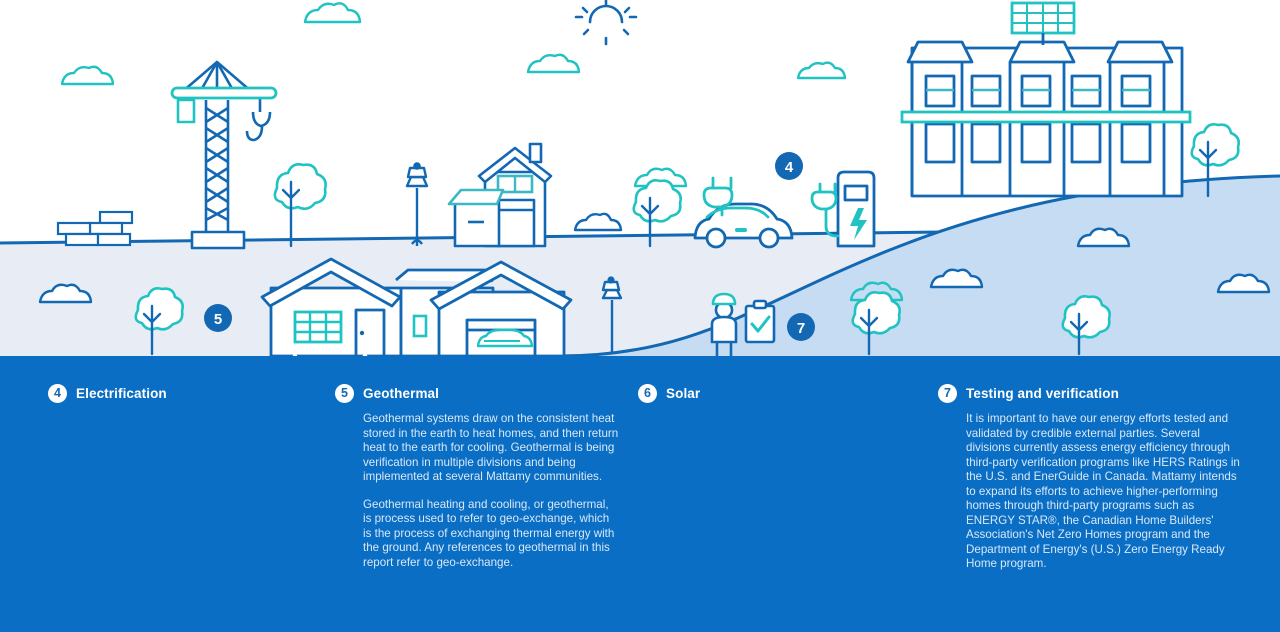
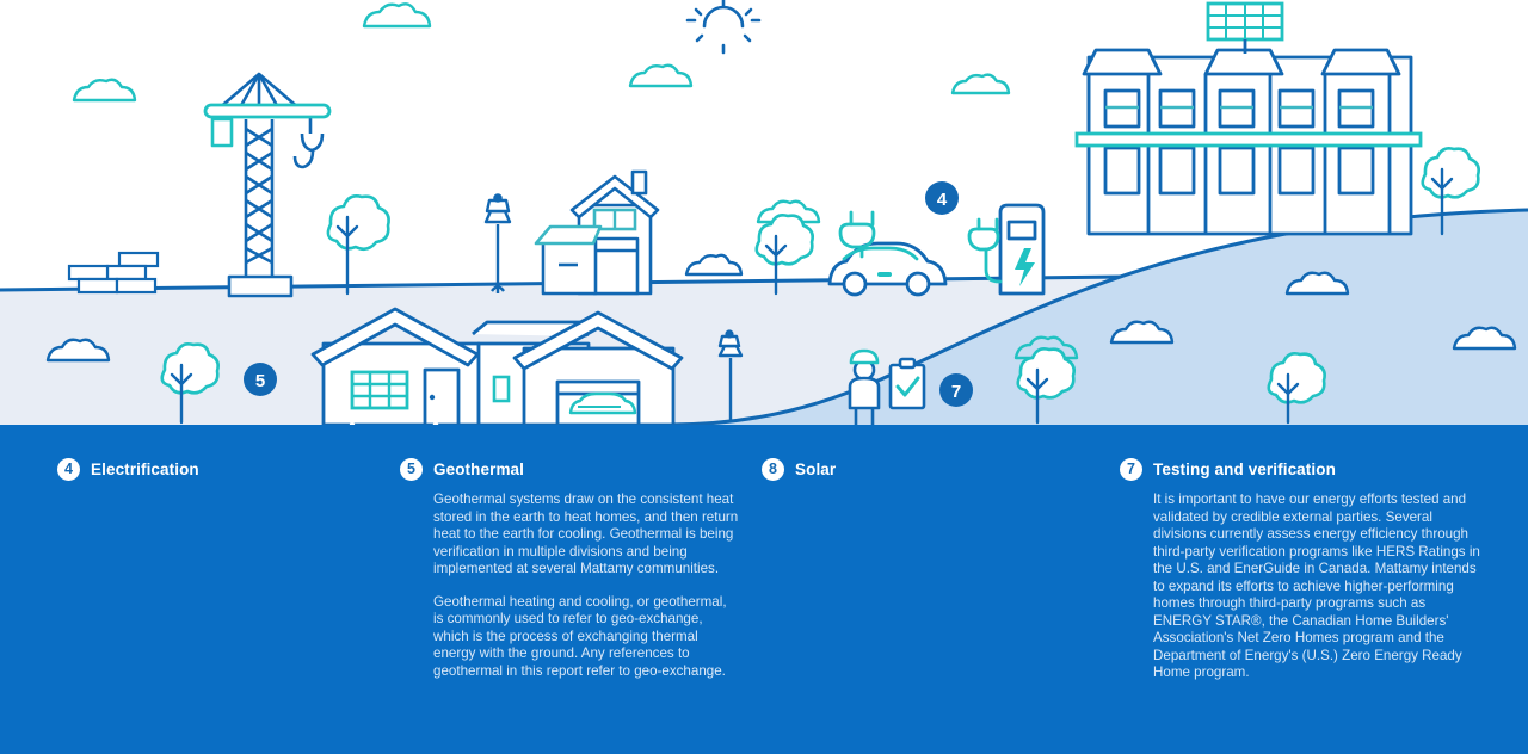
  4
  5
  7
  4
  Electrification
  5
  Geothermal
  Geothermal systems draw on the consistent heat stored in the earth to heat homes, and then return heat to the earth for cooling. Geothermal is being verification in multiple divisions and being implemented at several Mattamy communities.
- Geothermal heating and cooling, or geothermal, is process used to refer to geo-exchange, which is the process of exchanging thermal energy with the ground. Any references to geothermal in this report refer to geo-exchange.
+ Geothermal heating and cooling, or geothermal, is commonly used to refer to geo-exchange, which is the process of exchanging thermal energy with the ground. Any references to geothermal in this report refer to geo-exchange.
- 6
+ 8
  Solar
  7
  Testing and verification
  It is important to have our energy efforts tested and validated by credible external parties. Several divisions currently assess energy efficiency through third-party verification programs like HERS Ratings in the U.S. and EnerGuide in Canada. Mattamy intends to expand its efforts to achieve higher-performing homes through third-party programs such as ENERGY STAR®, the Canadian Home Builders' Association's Net Zero Homes program and the Department of Energy's (U.S.) Zero Energy Ready Home program.
